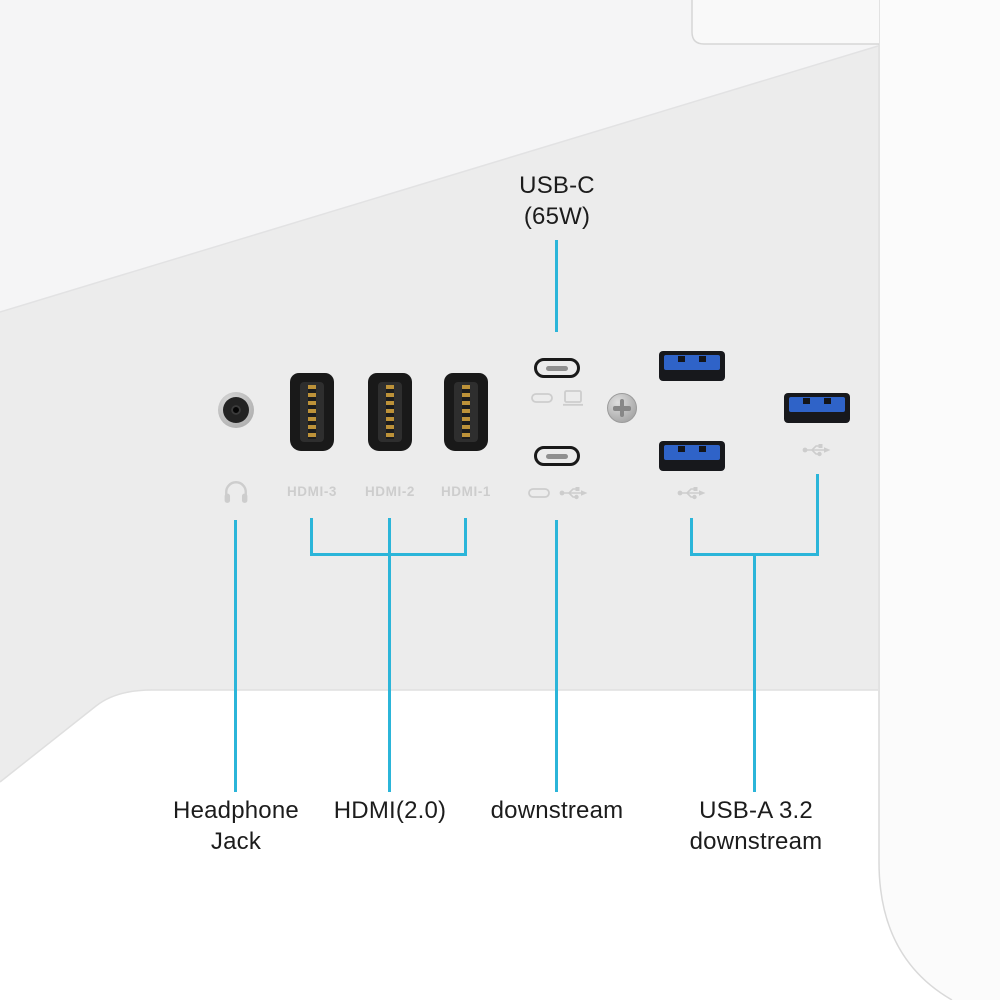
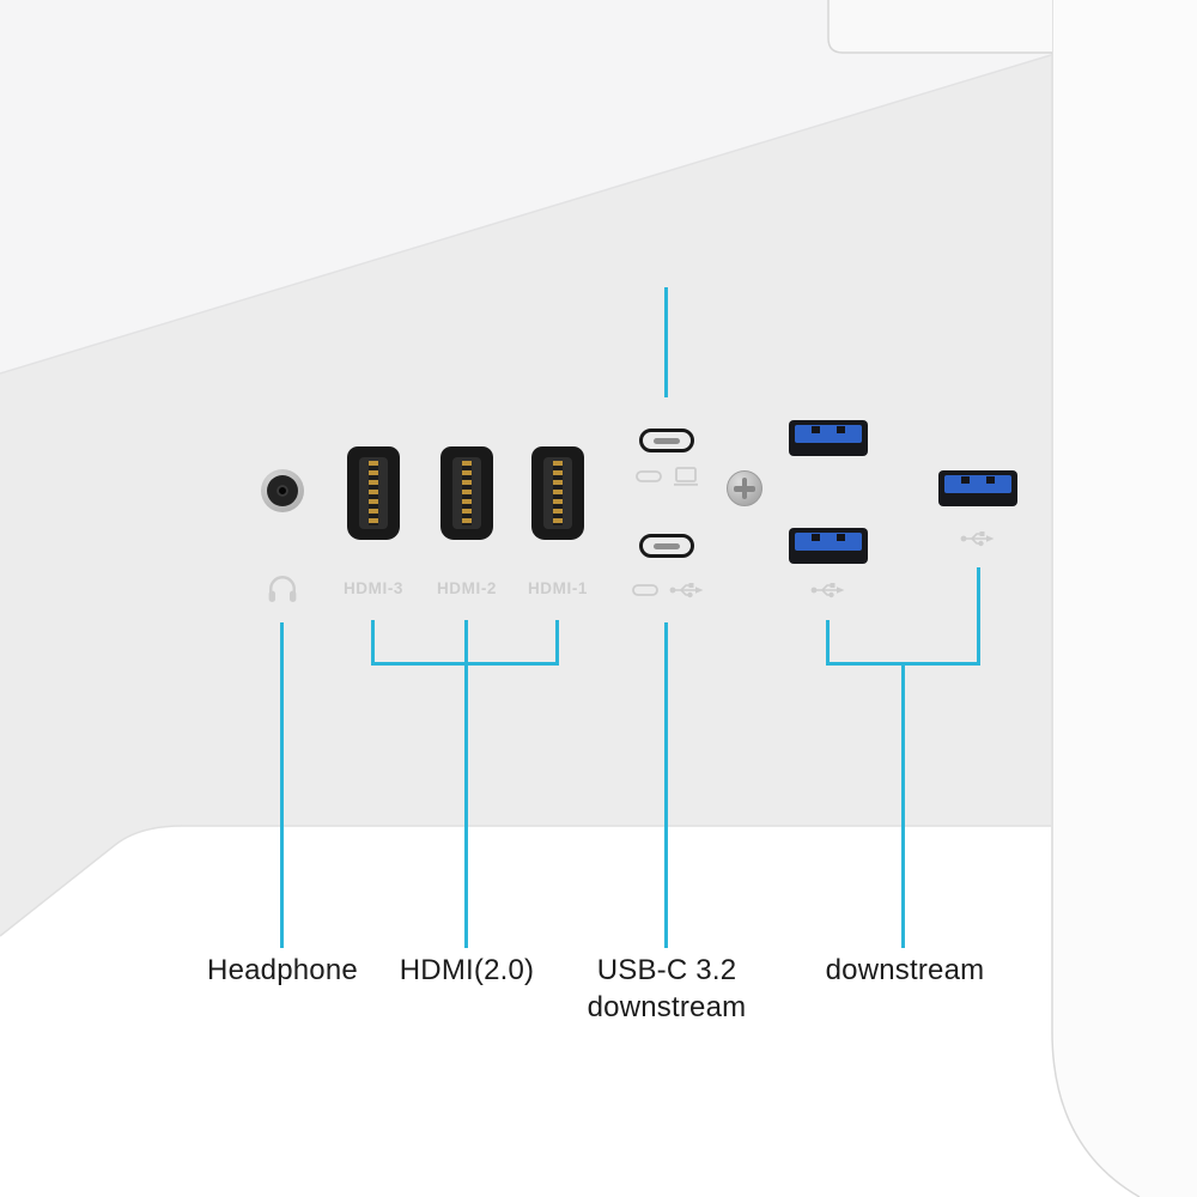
  HDMI-3
  HDMI-2
  HDMI-1
- USB-C
- (65W)
  Headphone
- Jack
  HDMI(2.0)
+ USB-C 3.2
  downstream
- USB-A 3.2
  downstream
